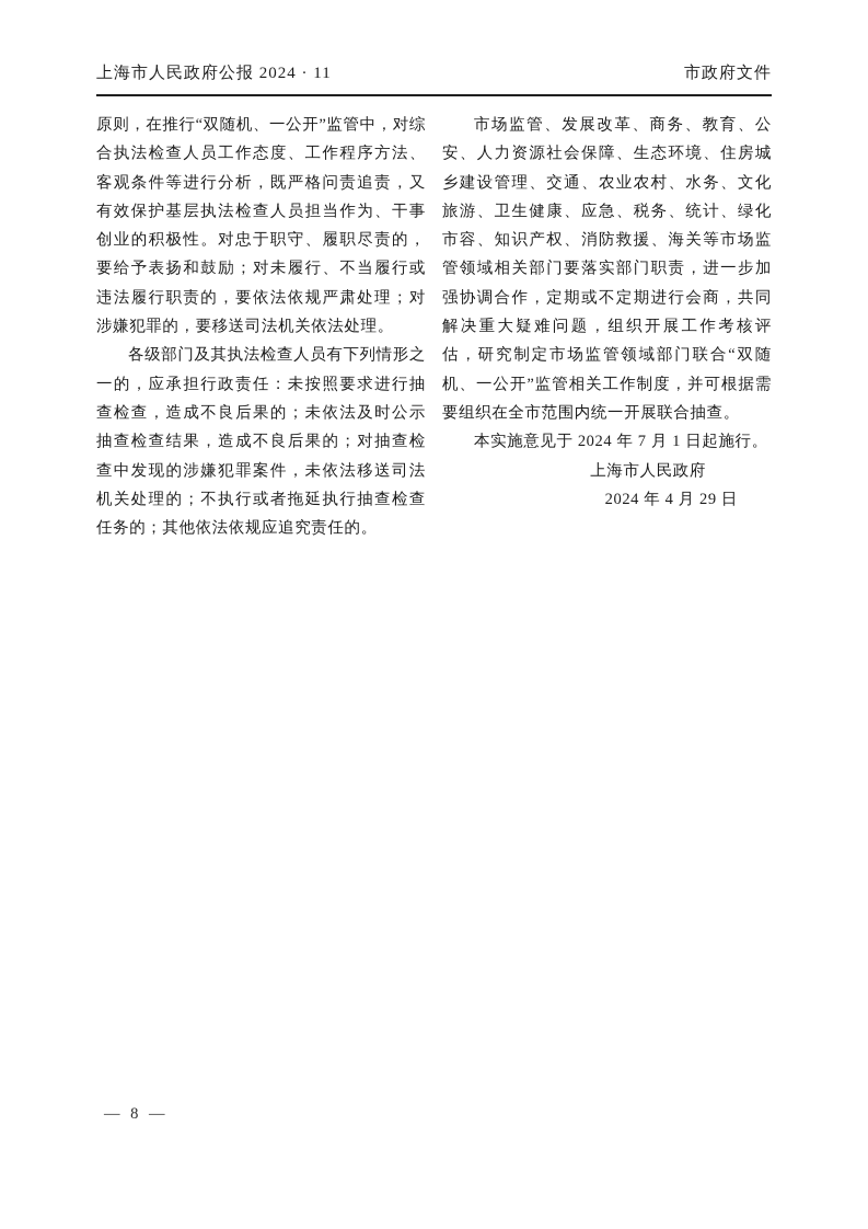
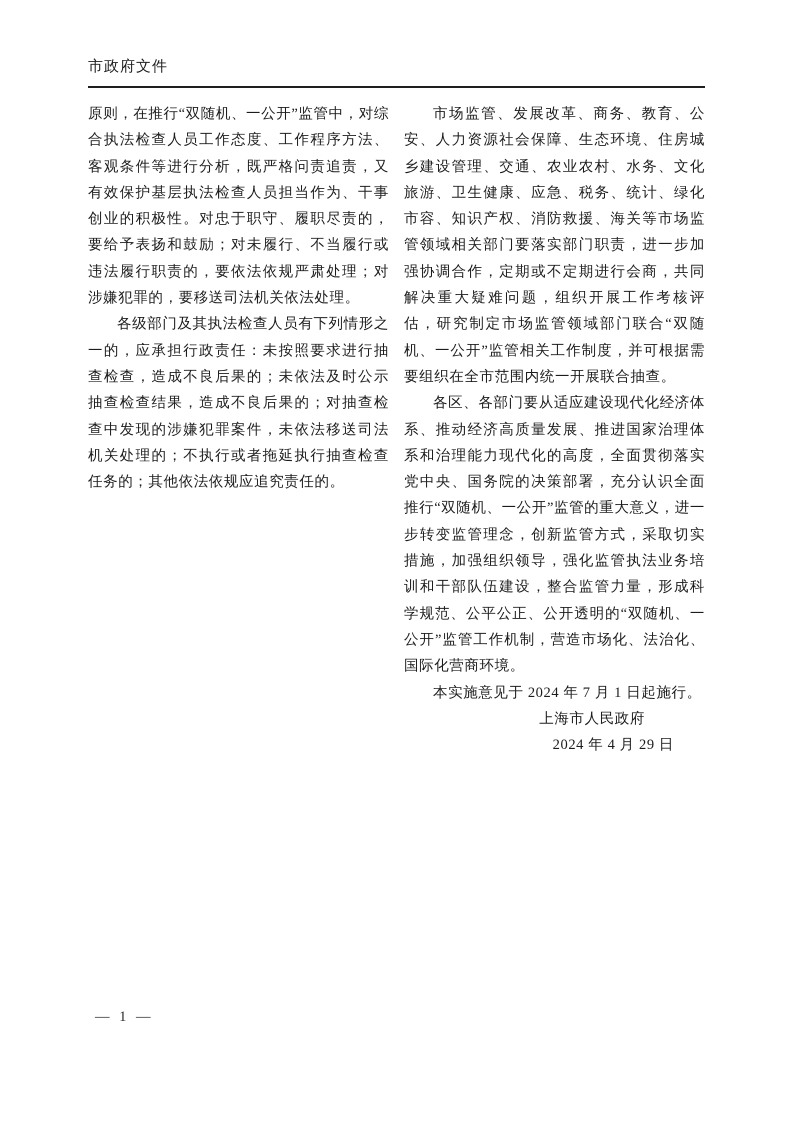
- 上海市人民政府公报 2024 · 11
  市政府文件
  原则，在推行“双随机、一公开”监管中，对综合执法检查人员工作态度、工作程序方法、客观条件等进行分析，既严格问责追责，又有效保护基层执法检查人员担当作为、干事创业的积极性。对忠于职守、履职尽责的，要给予表扬和鼓励；对未履行、不当履行或违法履行职责的，要依法依规严肃处理；对涉嫌犯罪的，要移送司法机关依法处理。
  各级部门及其执法检查人员有下列情形之一的，应承担行政责任：未按照要求进行抽查检查，造成不良后果的；未依法及时公示抽查检查结果，造成不良后果的；对抽查检查中发现的涉嫌犯罪案件，未依法移送司法机关处理的；不执行或者拖延执行抽查检查任务的；其他依法依规应追究责任的。
  市场监管、发展改革、商务、教育、公安、人力资源社会保障、生态环境、住房城乡建设管理、交通、农业农村、水务、文化旅游、卫生健康、应急、税务、统计、绿化市容、知识产权、消防救援、海关等市场监管领域相关部门要落实部门职责，进一步加强协调合作，定期或不定期进行会商，共同解决重大疑难问题，组织开展工作考核评估，研究制定市场监管领域部门联合“双随机、一公开”监管相关工作制度，并可根据需要组织在全市范围内统一开展联合抽查。
+ 各区、各部门要从适应建设现代化经济体系、推动经济高质量发展、推进国家治理体系和治理能力现代化的高度，全面贯彻落实党中央、国务院的决策部署，充分认识全面推行“双随机、一公开”监管的重大意义，进一步转变监管理念，创新监管方式，采取切实措施，加强组织领导，强化监管执法业务培训和干部队伍建设，整合监管力量，形成科学规范、公平公正、公开透明的“双随机、一公开”监管工作机制，营造市场化、法治化、国际化营商环境。
  本实施意见于 2024 年 7 月 1 日起施行。
  上海市人民政府
  2024 年 4 月 29 日
- — 8 —
+ — 1 —
